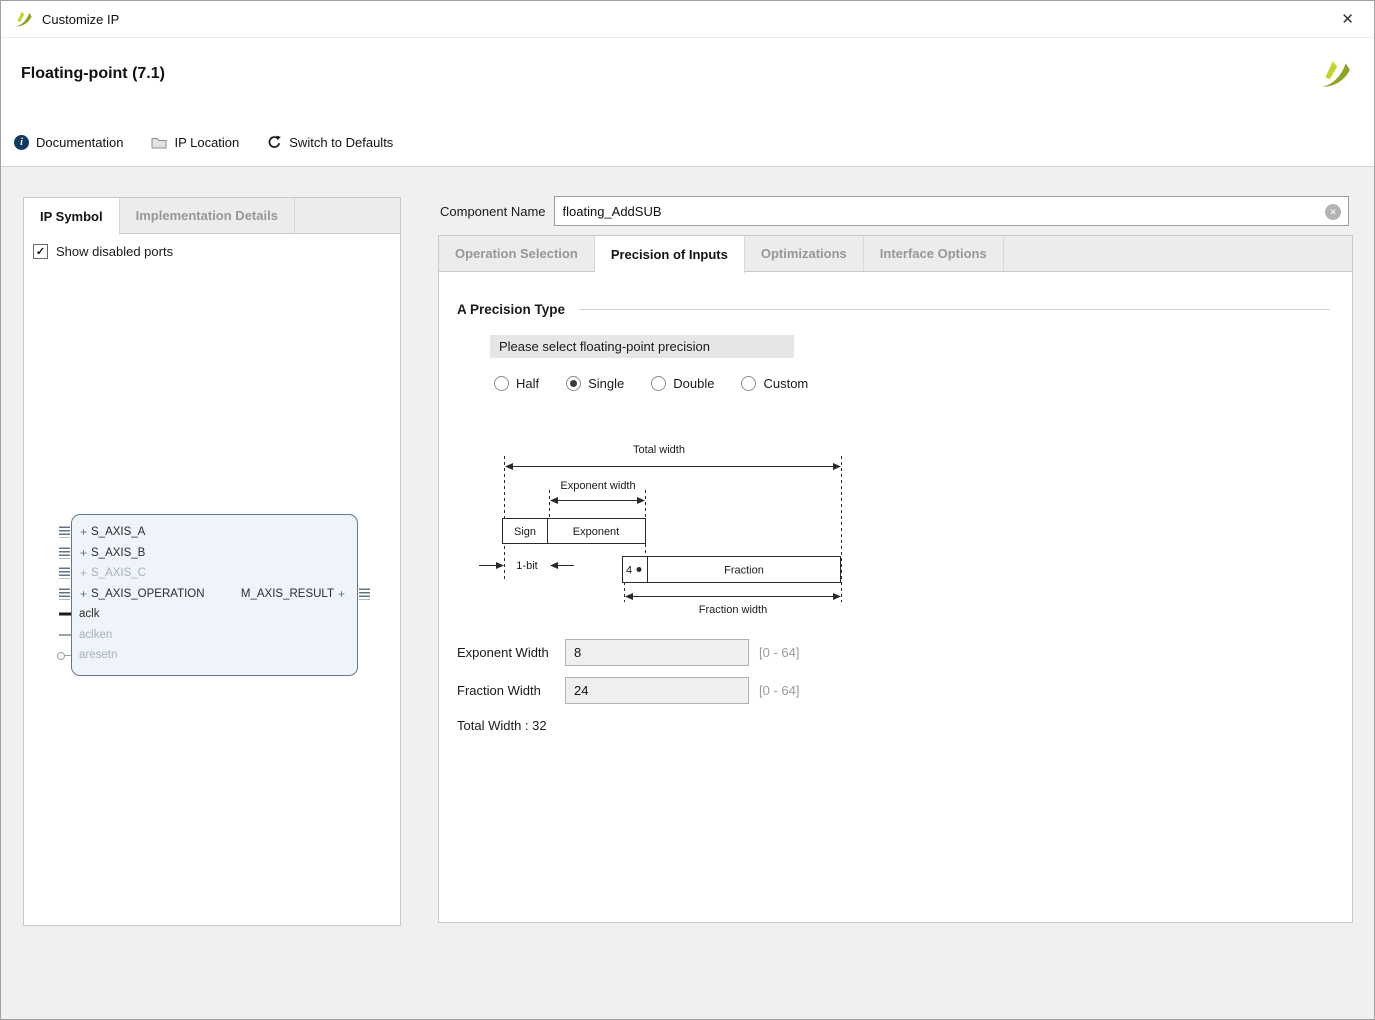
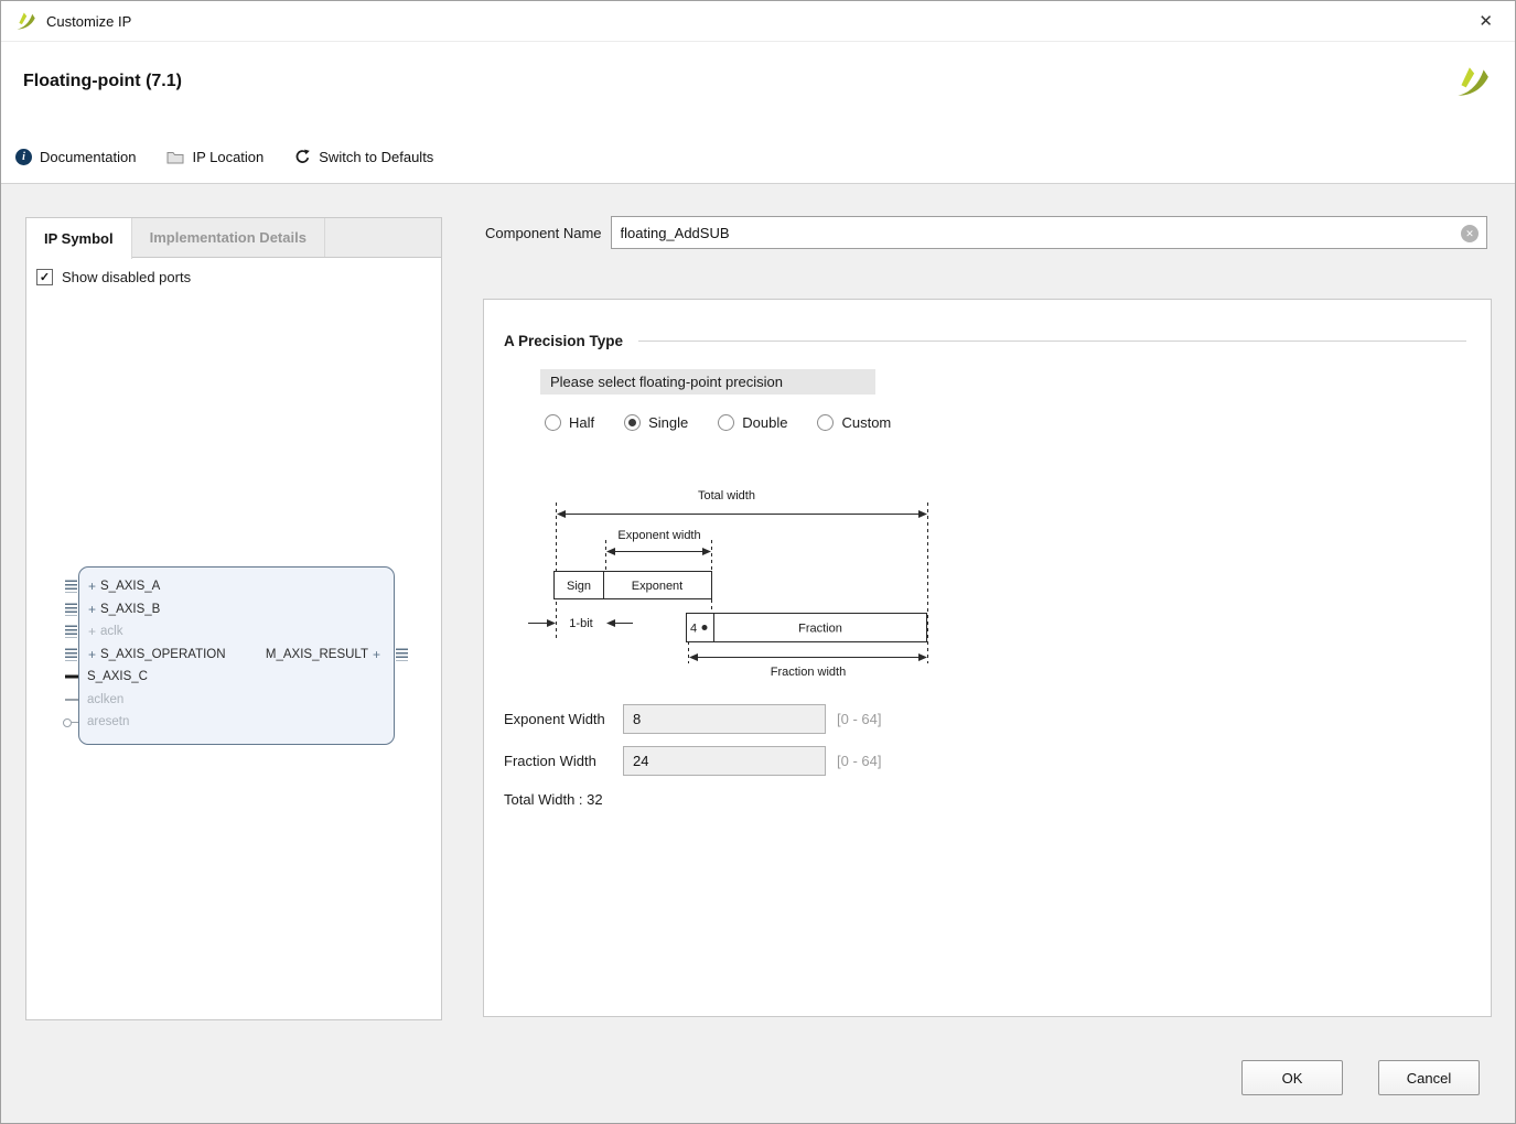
  Customize IP
  ✕
  Floating-point (7.1)
  i
  Documentation
  IP Location
  Switch to Defaults
  IP Symbol
  Implementation Details
  ✓
  Show disabled ports
  +
  S_AXIS_A
  +
  S_AXIS_B
  +
- S_AXIS_C
+ aclk
  +
  S_AXIS_OPERATION
  M_AXIS_RESULT
  +
- aclk
+ S_AXIS_C
  aclken
  aresetn
  Component Name
  floating_AddSUB
  ✕
- Operation Selection
- Precision of Inputs
- Optimizations
- Interface Options
  A Precision Type
  Please select floating-point precision
  Half
  Single
  Double
  Custom
  Total width
  Exponent width
  Sign
  Exponent
  1-bit
  4
  Fraction
  Fraction width
  Exponent Width
  8
  [0 - 64]
  Fraction Width
  24
  [0 - 64]
  Total Width : 32
+ OK
+ Cancel
